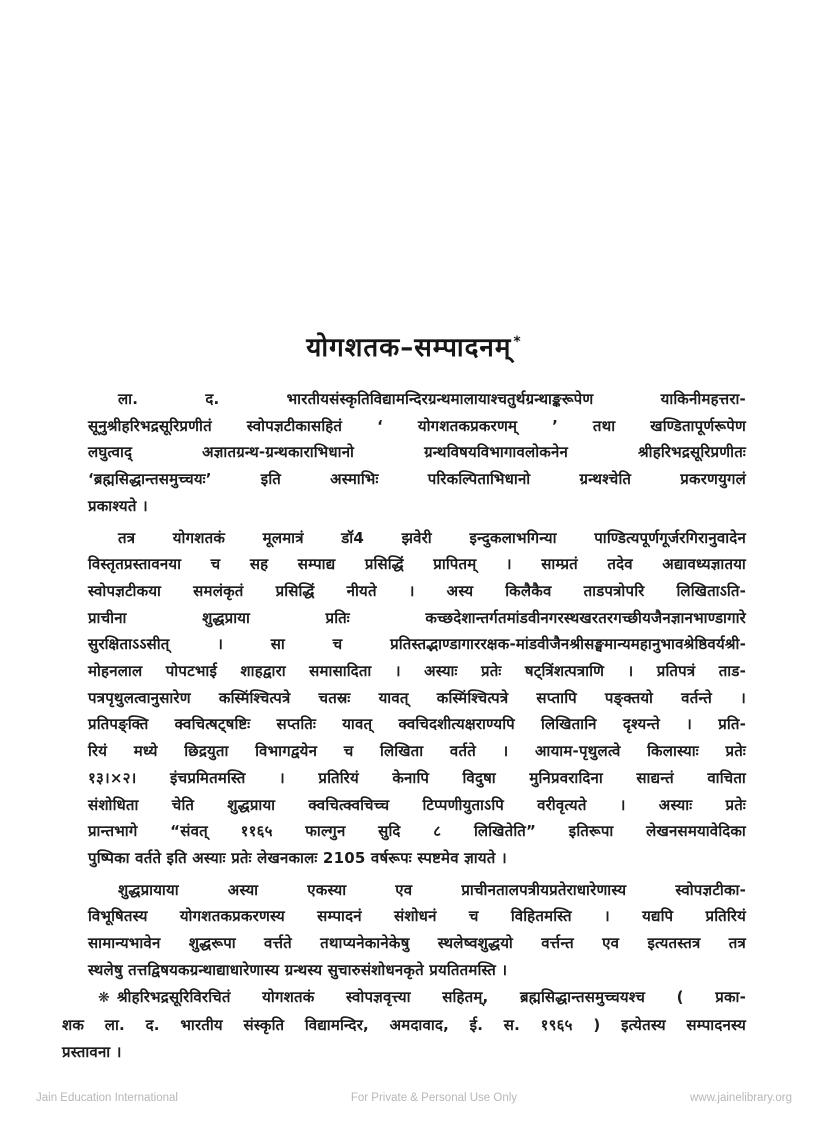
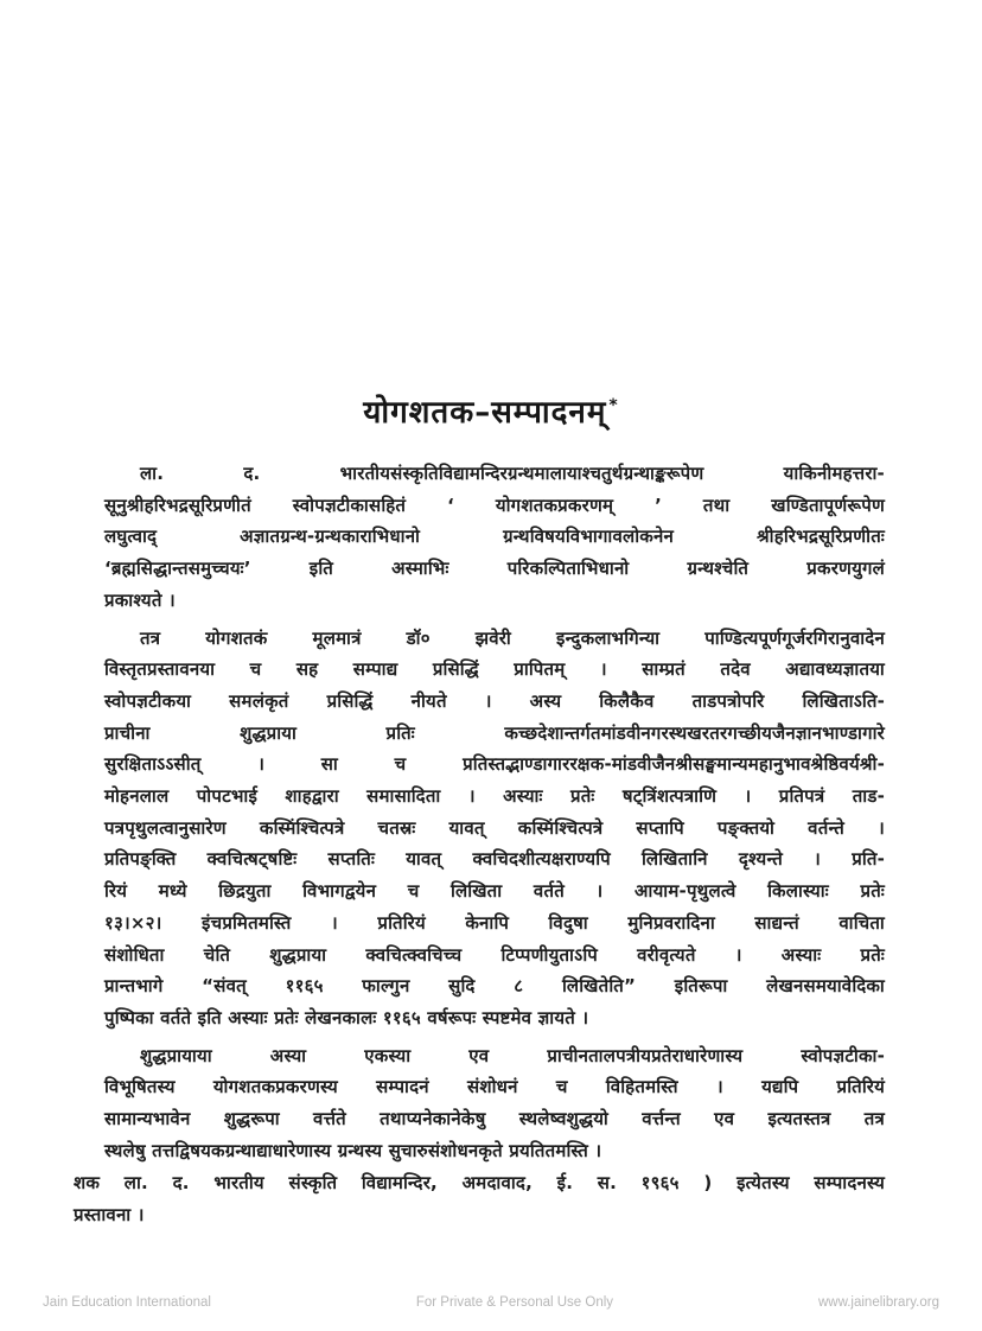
  योगशतक–सम्पादनम् *
  ला. द. भारतीयसंस्कृतिविद्यामन्दिरग्रन्थमालायाश्चतुर्थग्रन्थाङ्करूपेण याकिनीमहत्तरा-
  सूनुश्रीहरिभद्रसूरिप्रणीतं स्वोपज्ञटीकासहितं ‘ योगशतकप्रकरणम् ’ तथा खण्डितापूर्णरूपेण
  लघुत्वाद् अज्ञातग्रन्थ-ग्रन्थकाराभिधानो ग्रन्थविषयविभागावलोकनेन श्रीहरिभद्रसूरिप्रणीतः
  ‘ब्रह्मसिद्धान्तसमुच्चयः’ इति अस्माभिः परिकल्पिताभिधानो ग्रन्थश्चेति प्रकरणयुगलं
  प्रकाश्यते ।
- तत्र योगशतकं मूलमात्रं डॉ4 झवेरी इन्दुकलाभगिन्या पाण्डित्यपूर्णगूर्जरगिरानुवादेन
+ तत्र योगशतकं मूलमात्रं डॉ० झवेरी इन्दुकलाभगिन्या पाण्डित्यपूर्णगूर्जरगिरानुवादेन
  विस्तृतप्रस्तावनया च सह सम्पाद्य प्रसिद्धिं प्रापितम् । साम्प्रतं तदेव अद्यावध्यज्ञातया
  स्वोपज्ञटीकया समलंकृतं प्रसिद्धिं नीयते । अस्य किलैकैव ताडपत्रोपरि लिखिताऽति-
  प्राचीना शुद्धप्राया प्रतिः कच्छदेशान्तर्गतमांडवीनगरस्थखरतरगच्छीयजैनज्ञानभाण्डागारे
  सुरक्षिताऽऽसीत् । सा च प्रतिस्तद्भाण्डागाररक्षक-मांडवीजैनश्रीसङ्घमान्यमहानुभावश्रेष्ठिवर्यश्री-
  मोहनलाल पोपटभाई शाहद्वारा समासादिता । अस्याः प्रतेः षट्त्रिंशत्पत्राणि । प्रतिपत्रं ताड-
  पत्रपृथुलत्वानुसारेण कस्मिंश्चित्पत्रे चतस्रः यावत् कस्मिंश्चित्पत्रे सप्तापि पङ्क्तयो वर्तन्ते ।
  प्रतिपङ्क्ति क्वचित्षट्षष्टिः सप्ततिः यावत् क्वचिदशीत्यक्षराण्यपि लिखितानि दृश्यन्ते । प्रति-
  रियं मध्ये छिद्रयुता विभागद्वयेन च लिखिता वर्तते । आयाम-पृथुलत्वे किलास्याः प्रतेः
  १३।×२। इंचप्रमितमस्ति । प्रतिरियं केनापि विदुषा मुनिप्रवरादिना साद्यन्तं वाचिता
  संशोधिता चेति शुद्धप्राया क्वचित्क्वचिच्च टिप्पणीयुताऽपि वरीवृत्यते । अस्याः प्रतेः
  प्रान्तभागे “संवत् ११६५ फाल्गुन सुदि ८ लिखितेति” इतिरूपा लेखनसमयावेदिका
- पुष्पिका वर्तते इति अस्याः प्रतेः लेखनकालः 2105 वर्षरूपः स्पष्टमेव ज्ञायते ।
+ पुष्पिका वर्तते इति अस्याः प्रतेः लेखनकालः ११६५ वर्षरूपः स्पष्टमेव ज्ञायते ।
  शुद्धप्रायाया अस्या एकस्या एव प्राचीनतालपत्रीयप्रतेराधारेणास्य स्वोपज्ञटीका-
  विभूषितस्य योगशतकप्रकरणस्य सम्पादनं संशोधनं च विहितमस्ति । यद्यपि प्रतिरियं
  सामान्यभावेन शुद्धरूपा वर्त्तते तथाप्यनेकानेकेषु स्थलेष्वशुद्धयो वर्त्तन्त एव इत्यतस्तत्र तत्र
  स्थलेषु तत्तद्विषयकग्रन्थाद्याधारेणास्य ग्रन्थस्य सुचारुसंशोधनकृते प्रयतितमस्ति ।
- ❋ श्रीहरिभद्रसूरिविरचितं योगशतकं स्वोपज्ञवृत्त्या सहितम्, ब्रह्मसिद्धान्तसमुच्चयश्च ( प्रका-
  शक ला. द. भारतीय संस्कृति विद्यामन्दिर, अमदावाद, ई. स. १९६५ ) इत्येतस्य सम्पादनस्य
  प्रस्तावना ।
  Jain Education International
  For Private & Personal Use Only
  www.jainelibrary.org
